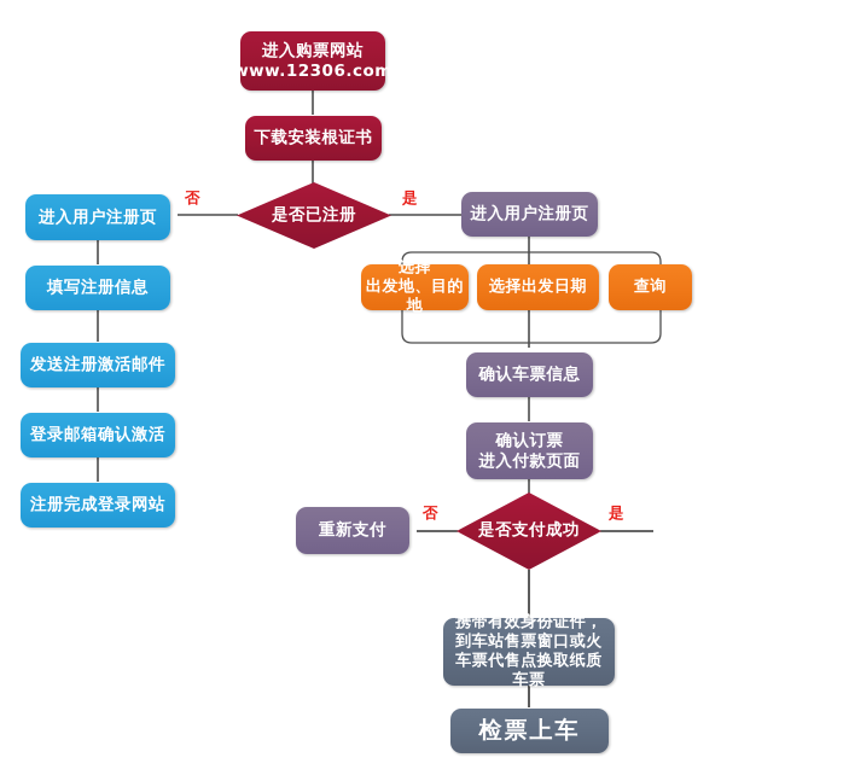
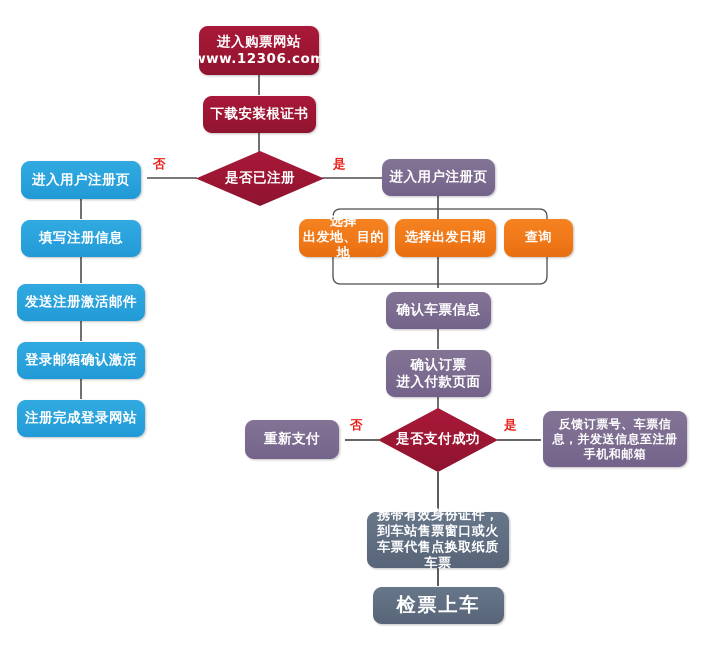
  进入购票网站
  www.12306.com
  下载安装根证书
  是否已注册
  否
  是
  进入用户注册页
  填写注册信息
  发送注册激活邮件
  登录邮箱确认激活
  注册完成登录网站
  进入用户注册页
  选择
  出发地、目的地
  选择出发日期
  查询
  确认车票信息
  确认订票
  进入付款页面
  是否支付成功
  否
  是
  重新支付
+ 反馈订票号、车票信息，并发送信息至注册手机和邮箱
  携带有效身份证件，到车站售票窗口或火车票代售点换取纸质车票
  检票上车
